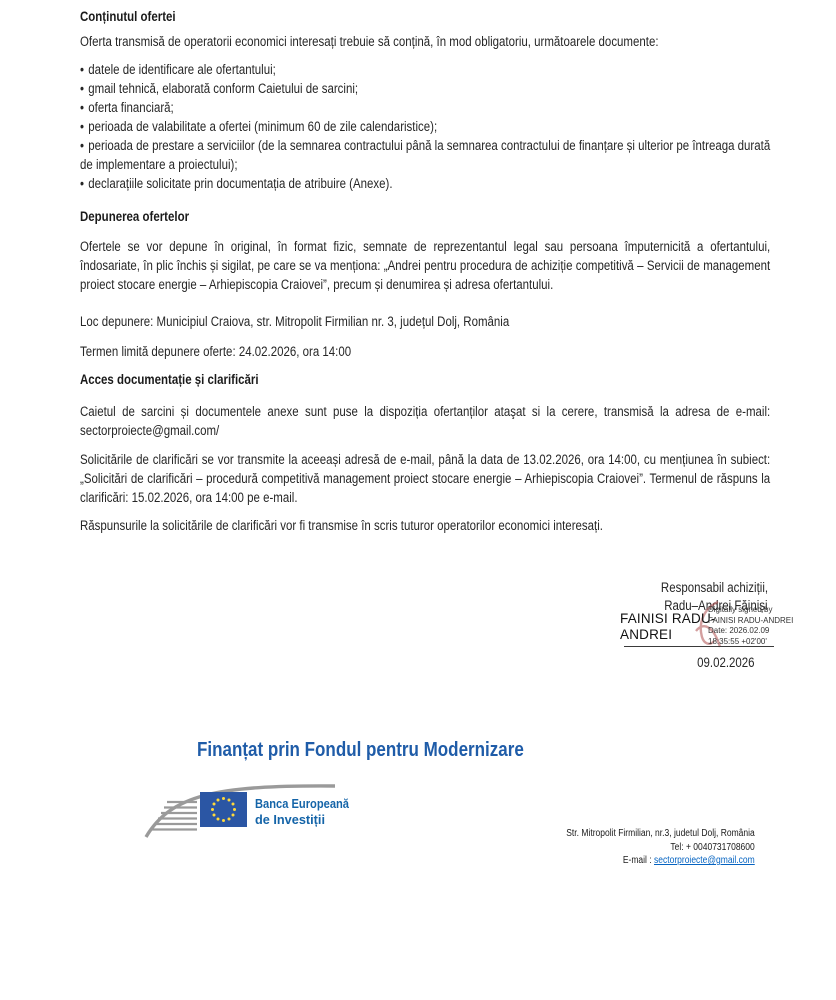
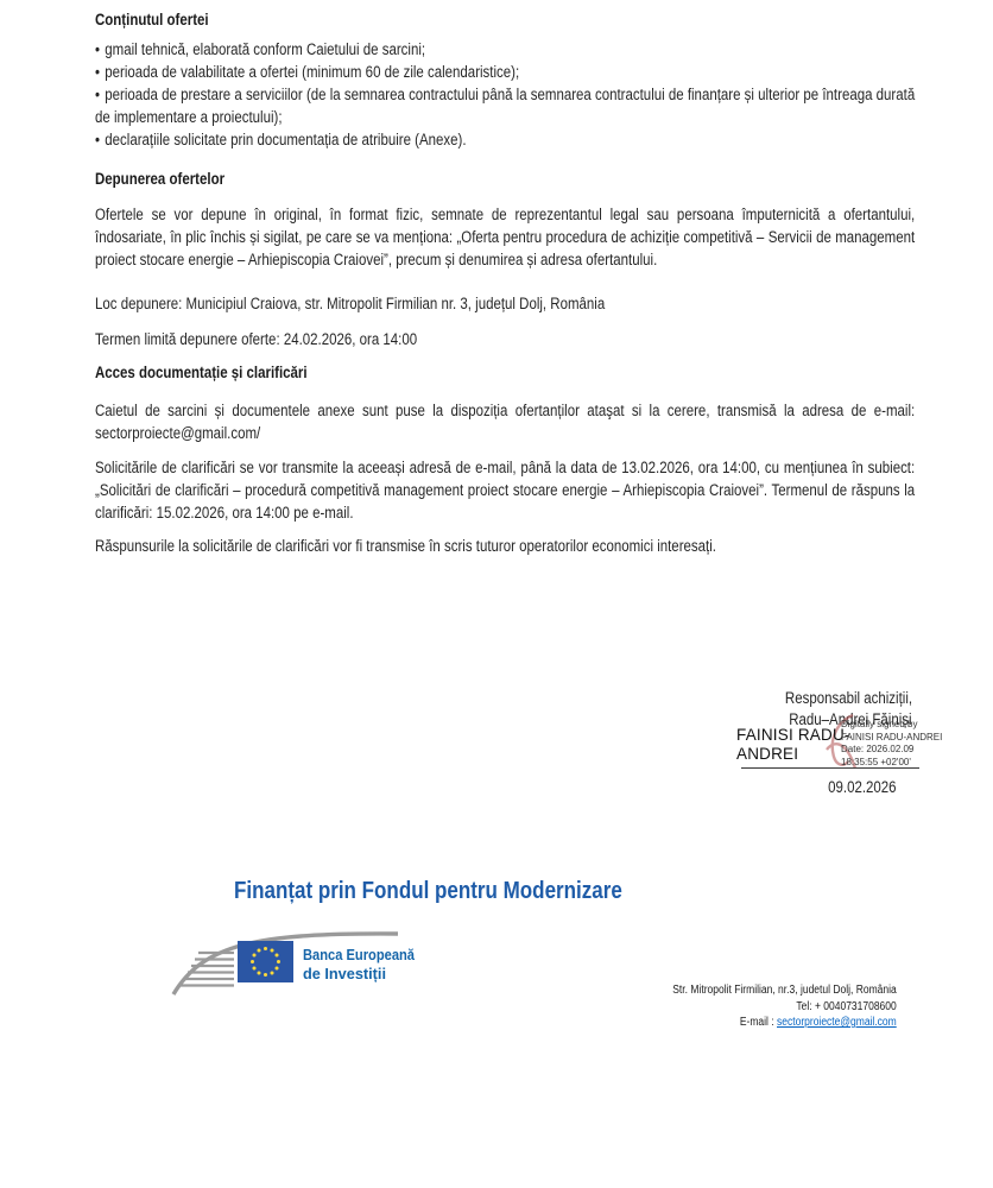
  Conținutul ofertei
- Oferta transmisă de operatorii economici interesați trebuie să conțină, în mod obligatoriu, următoarele documente:
- • datele de identificare ale ofertantului;
  • gmail tehnică, elaborată conform Caietului de sarcini;
- • oferta financiară;
  • perioada de valabilitate a ofertei (minimum 60 de zile calendaristice);
  • perioada de prestare a serviciilor (de la semnarea contractului până la semnarea contractului de finanțare și ulterior pe întreaga durată de implementare a proiectului);
  • declarațiile solicitate prin documentația de atribuire (Anexe).
  Depunerea ofertelor
- Ofertele se vor depune în original, în format fizic, semnate de reprezentantul legal sau persoana împuternicită a ofertantului, îndosariate, în plic închis și sigilat, pe care se va menționa: „Andrei pentru procedura de achiziție competitivă – Servicii de management proiect stocare energie – Arhiepiscopia Craiovei”, precum și denumirea și adresa ofertantului.
+ Ofertele se vor depune în original, în format fizic, semnate de reprezentantul legal sau persoana împuternicită a ofertantului, îndosariate, în plic închis și sigilat, pe care se va menționa: „Oferta pentru procedura de achiziție competitivă – Servicii de management proiect stocare energie – Arhiepiscopia Craiovei”, precum și denumirea și adresa ofertantului.
  Loc depunere: Municipiul Craiova, str. Mitropolit Firmilian nr. 3, județul Dolj, România
  Termen limită depunere oferte: 24.02.2026, ora 14:00
  Acces documentație și clarificări
  Caietul de sarcini și documentele anexe sunt puse la dispoziția ofertanților ataşat si la cerere, transmisă la adresa de e-mail: sectorproiecte@gmail.com/
  Solicitările de clarificări se vor transmite la aceeași adresă de e-mail, până la data de 13.02.2026, ora 14:00, cu mențiunea în subiect: „Solicitări de clarificări – procedură competitivă management proiect stocare energie – Arhiepiscopia Craiovei”. Termenul de răspuns la clarificări: 15.02.2026, ora 14:00 pe e-mail.
  Răspunsurile la solicitările de clarificări vor fi transmise în scris tuturor operatorilor economici interesați.
  Responsabil achiziții,
  Radu–Andrei Făiniși
  FAINISI RADU-ANDREI
  Digitally signed by
  FAINISI RADU-ANDREI
  Date: 2026.02.09
  18:35:55 +02'00'
  09.02.2026
  Finanțat prin Fondul pentru Modernizare
  Banca Europeană
  de Investiții
  Str. Mitropolit Firmilian, nr.3, judetul Dolj, România
  Tel: + 0040731708600
  E-mail : sectorproiecte@gmail.com
